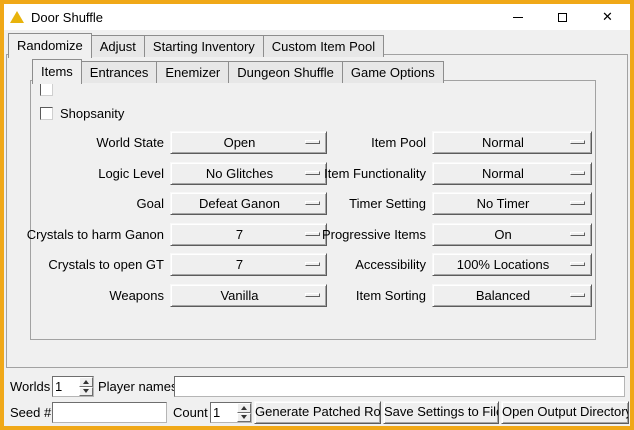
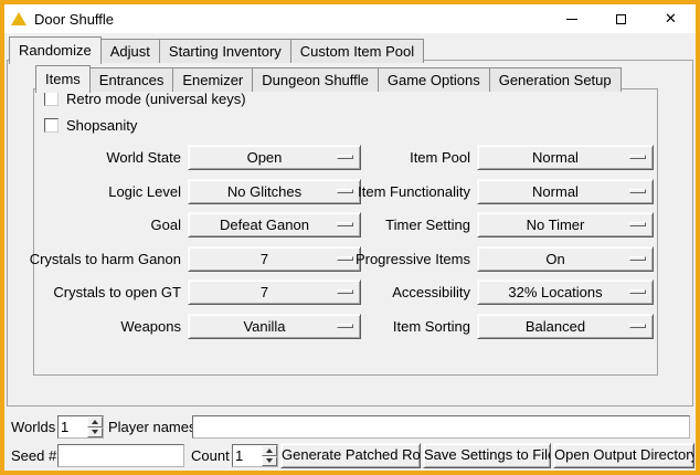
  Door Shuffle
  ✕
  Randomize
  Adjust
  Starting Inventory
  Custom Item Pool
  Items
  Entrances
  Enemizer
  Dungeon Shuffle
  Game Options
+ Generation Setup
+ Retro mode (universal keys)
  Shopsanity
  World State
  Open
  Logic Level
  No Glitches
  Goal
  Defeat Ganon
  Crystals to harm Ganon
  7
  Crystals to open GT
  7
  Weapons
  Vanilla
  Item Pool
  Normal
  Item Functionality
  Normal
  Timer Setting
  No Timer
  Progressive Items
  On
  Accessibility
- 100% Locations
+ 32% Locations
  Item Sorting
  Balanced
  Worlds
  1
  Player name
  Seed #
  Count
  1
  Generate Patched Ro
  Save Settings to Fil
  Open Output Directory
